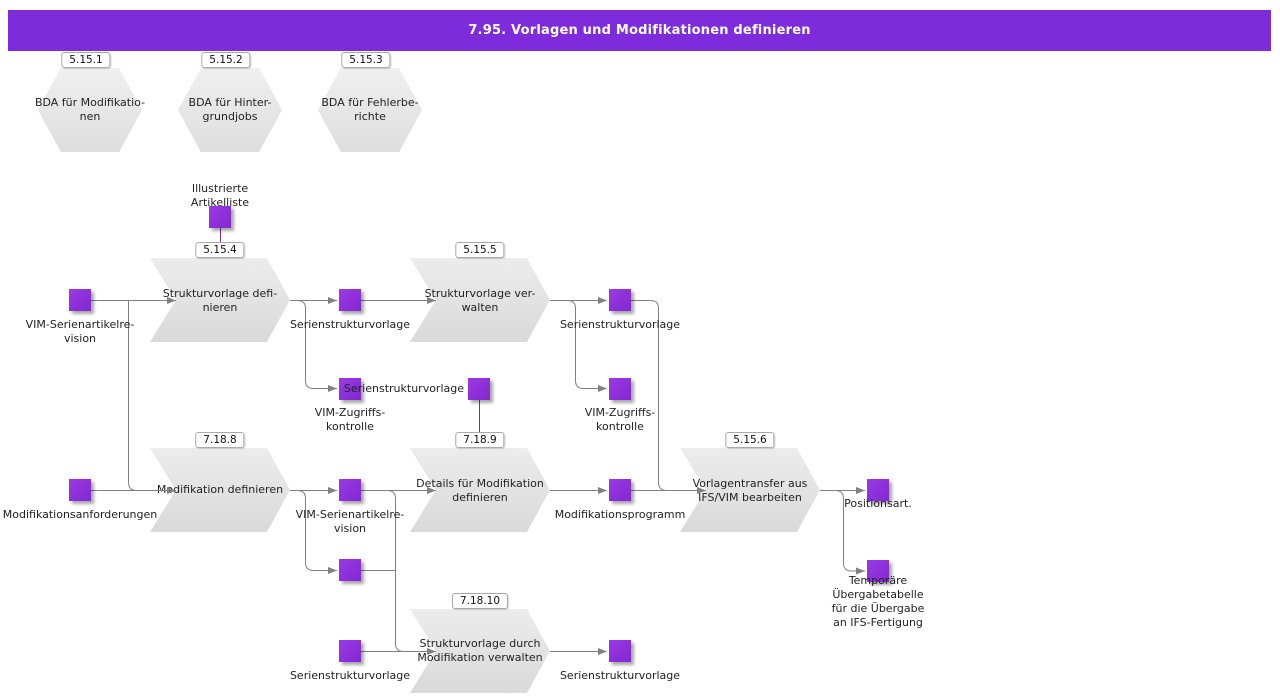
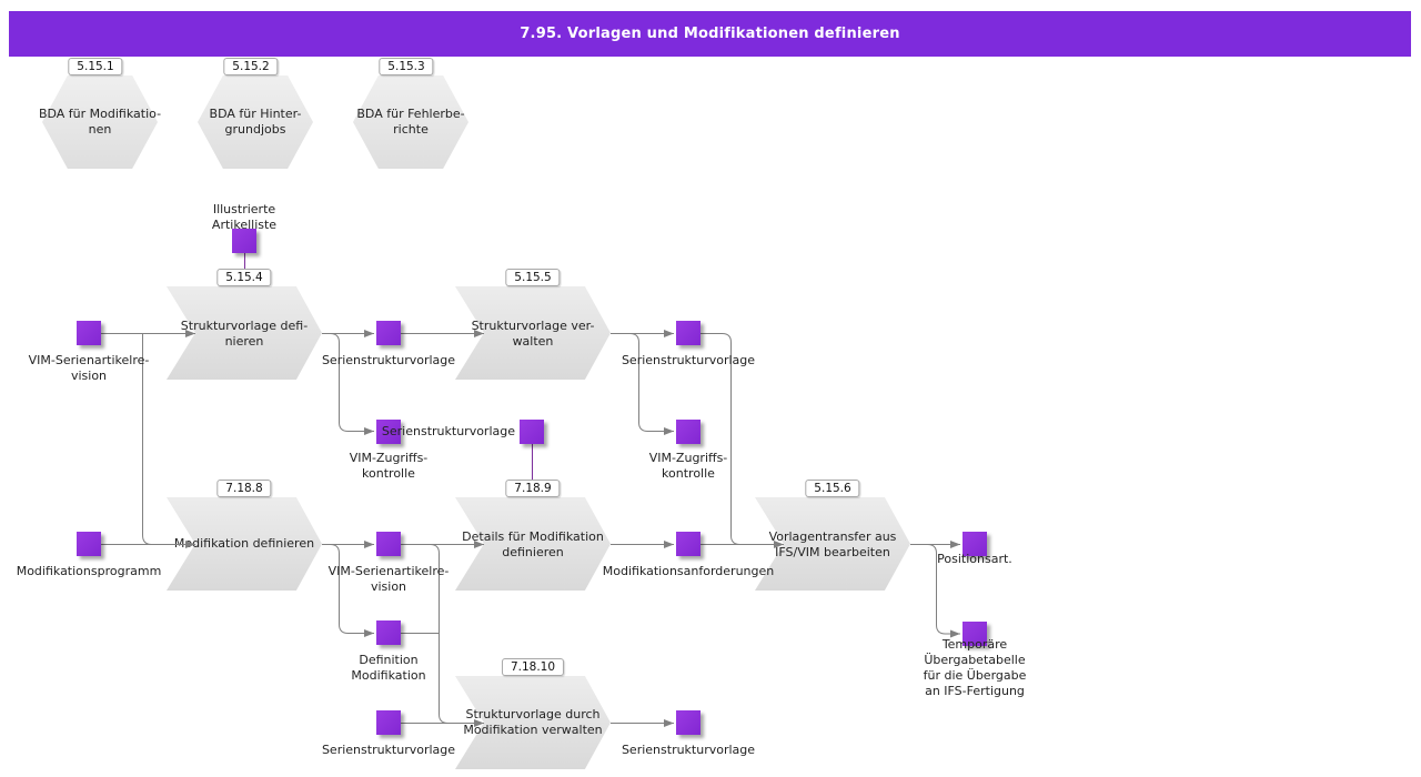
  7.95. Vorlagen und Modifikationen definieren
  BDA für Modifikatio-
  nen
  BDA für Hinter-
  grundjobs
  BDA für Fehlerbe-
  richte
  Strukturvorlage defi-
  nieren
  Strukturvorlage ver-
  walten
  Modifikation definieren
  Details für Modifikation
  definieren
  Vorlagentransfer aus
  IFS/VIM bearbeiten
  Strukturvorlage durch
  Modifikation verwalten
  VIM-Serienartikelre-
  vision
  Illustrierte
  Artikelliste
  Serienstrukturvorlage
  VIM-Zugriffs-
  kontrolle
  Serienstrukturvorlage
  Serienstrukturvorlage
  VIM-Zugriffs-
  kontrolle
- Modifikationsanforderungen
+ Modifikationsprogramm
  VIM-Serienartikelre-
  vision
+ Definition
+ Modifikation
  Serienstrukturvorlage
- Modifikationsprogramm
+ Modifikationsanforderungen
  Positionsart.
  Temporäre
  Übergabetabelle
  für die Übergabe
  an IFS-Fertigung
  Serienstrukturvorlage
  5.15.1
  5.15.2
  5.15.3
  5.15.4
  5.15.5
  7.18.8
  7.18.9
  5.15.6
  7.18.10
